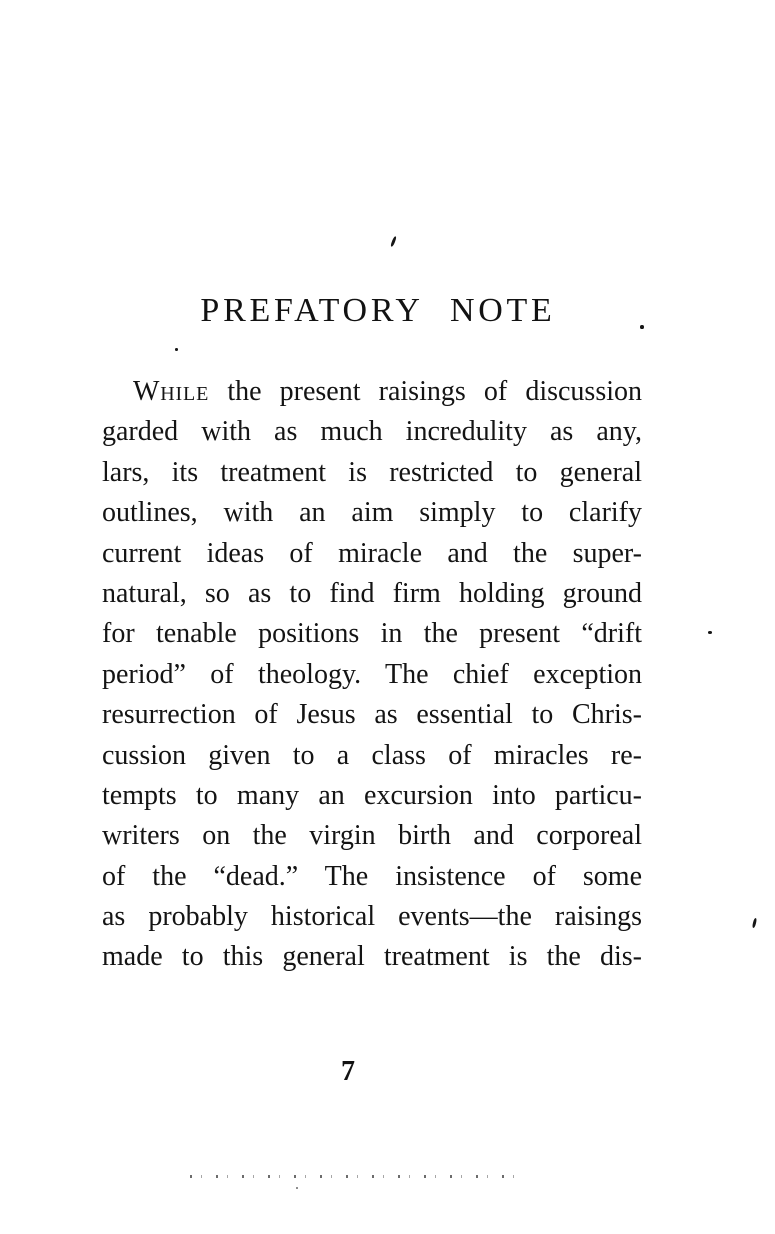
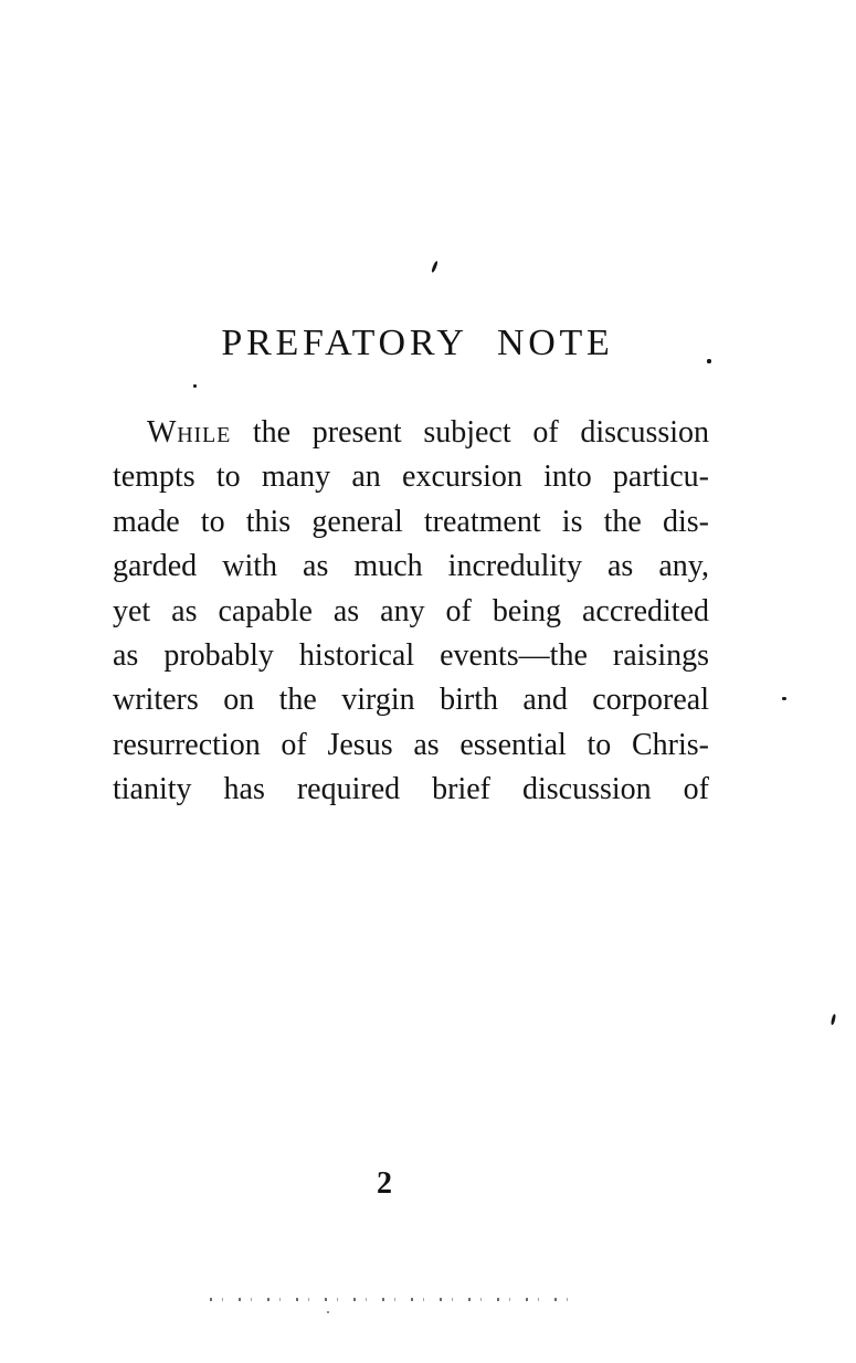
  PREFATORY NOTE
- While the present raisings of discussion
+ While the present subject of discussion
- garded with as much incredulity as any,
+ tempts to many an excursion into particu-
- lars, its treatment is restricted to general
- outlines, with an aim simply to clarify
- current ideas of miracle and the super-
- natural, so as to find firm holding ground
- for tenable positions in the present “drift
- period” of theology. The chief exception
- resurrection of Jesus as essential to Chris-
+ made to this general treatment is the dis-
- cussion given to a class of miracles re-
- tempts to many an excursion into particu-
+ garded with as much incredulity as any,
+ yet as capable as any of being accredited
- writers on the virgin birth and corporeal
+ as probably historical events—the raisings
- of the “dead.” The insistence of some
- as probably historical events—the raisings
+ writers on the virgin birth and corporeal
- made to this general treatment is the dis-
+ resurrection of Jesus as essential to Chris-
+ tianity has required brief discussion of
- 7
+ 2
